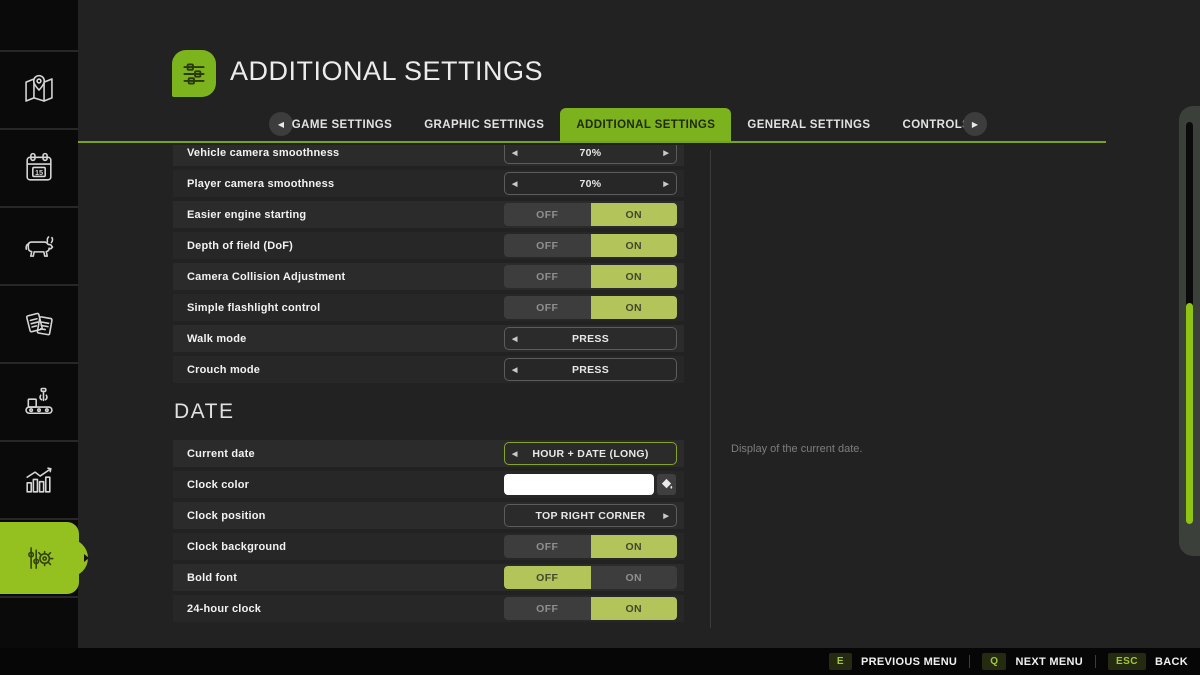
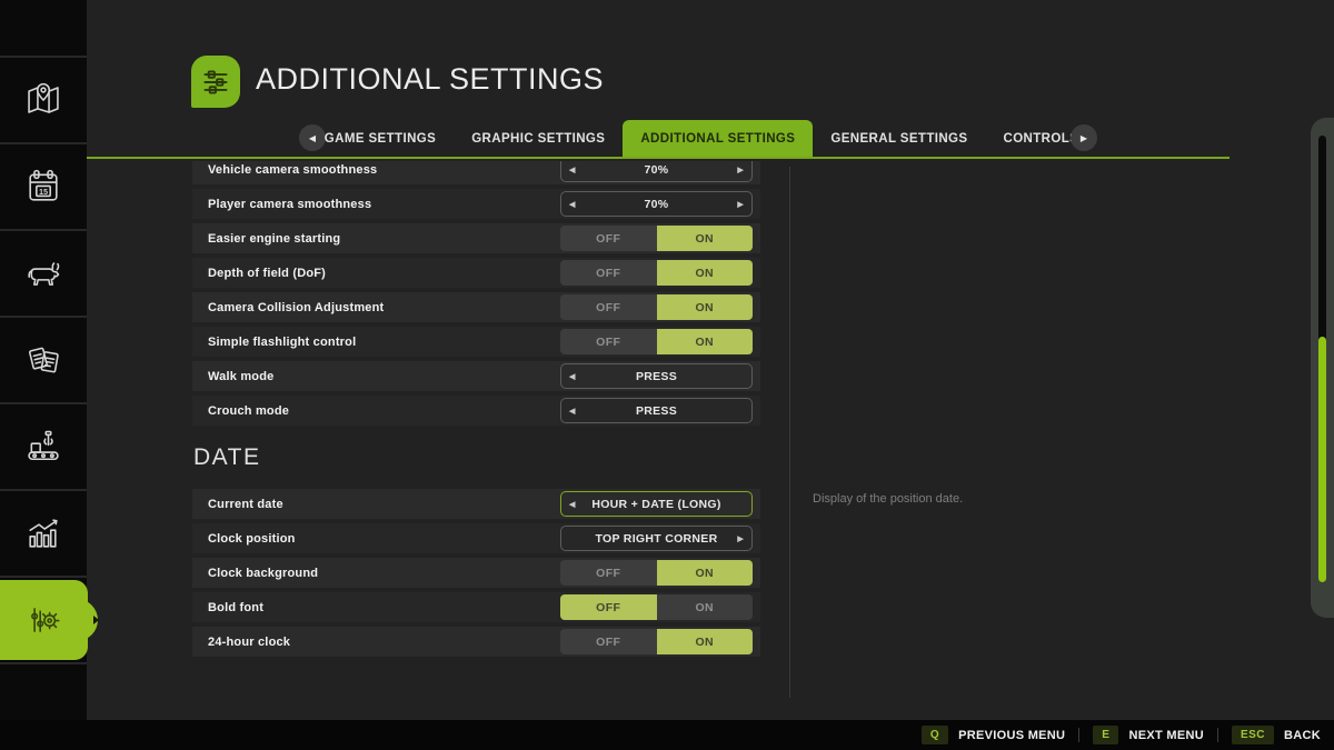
  15
  ADDITIONAL SETTINGS
  ◀
  GAME SETTINGS
  GRAPHIC SETTINGS
  ADDITIONAL SETTINGS
  GENERAL SETTINGS
  CONTROL
  ▶
  Vehicle camera smoothness
  70%
  Player camera smoothness
  70%
  Easier engine starting
  OFF
  ON
  Depth of field (DoF)
  OFF
  ON
  Camera Collision Adjustment
  OFF
  ON
  Simple flashlight control
  OFF
  ON
  Walk mode
  PRESS
  Crouch mode
  PRESS
  DATE
  Current date
  HOUR + DATE (LONG)
- Clock color
  Clock position
  TOP RIGHT CORNER
  Clock background
  OFF
  ON
  Bold font
  OFF
  ON
  24-hour clock
  OFF
  ON
- Display of the current date.
+ Display of the position date.
- E
+ Q
  PREVIOUS MENU
- Q
+ E
  NEXT MENU
  ESC
  BACK
